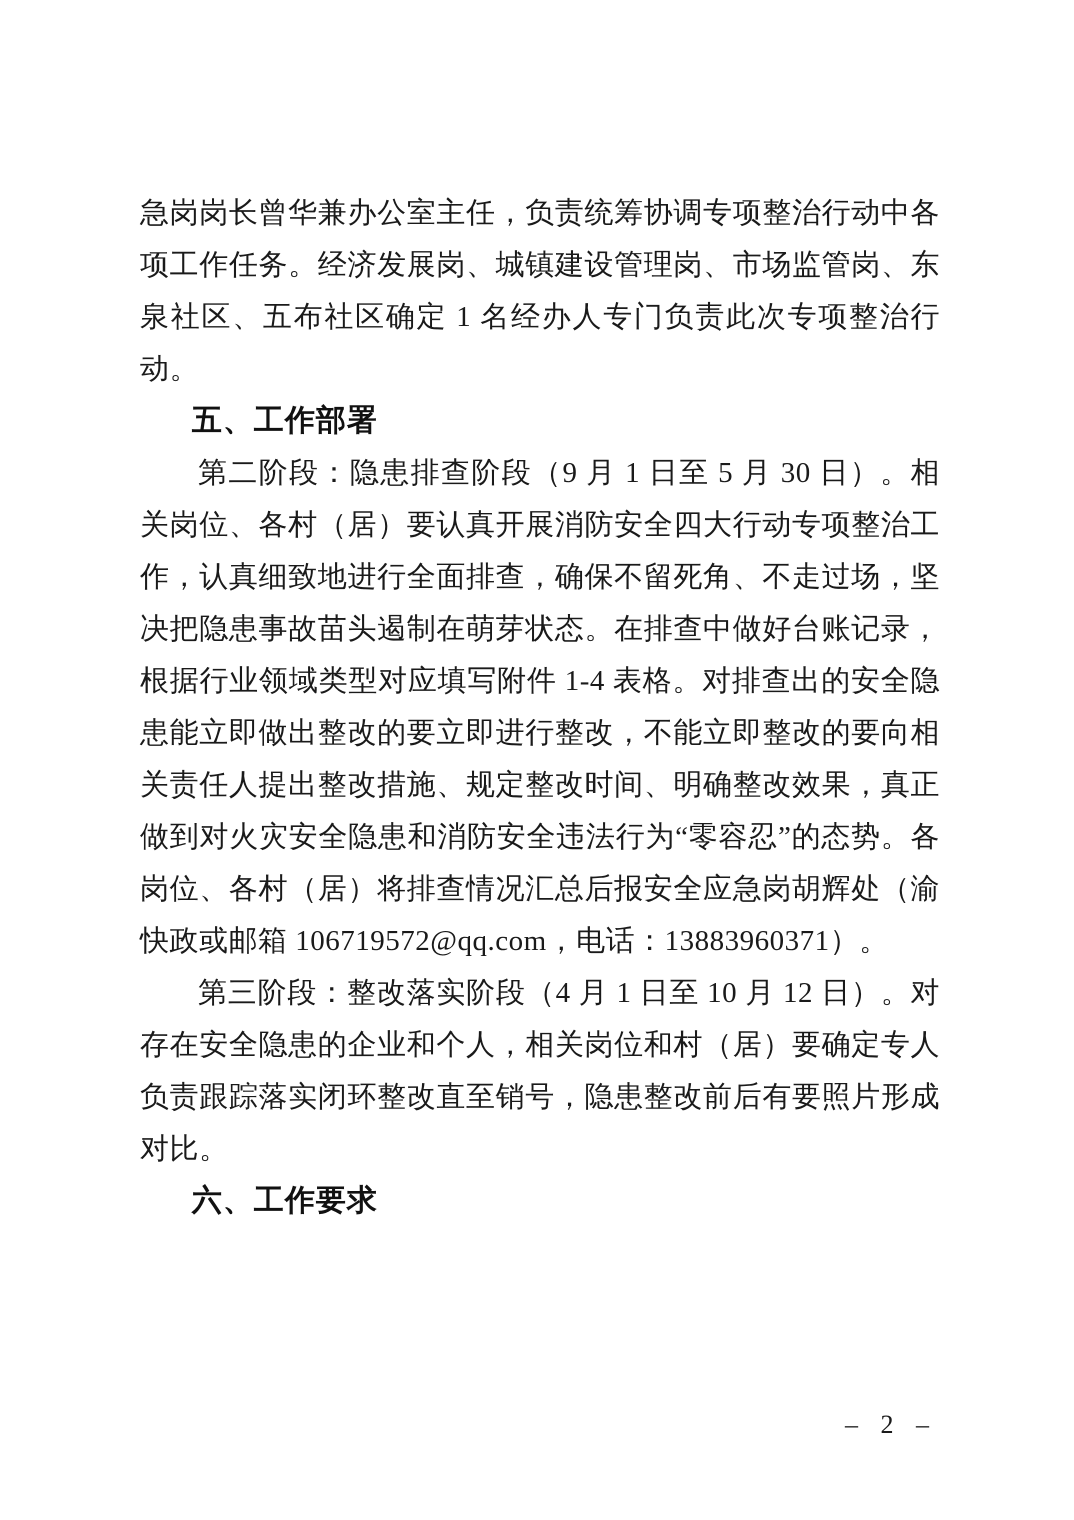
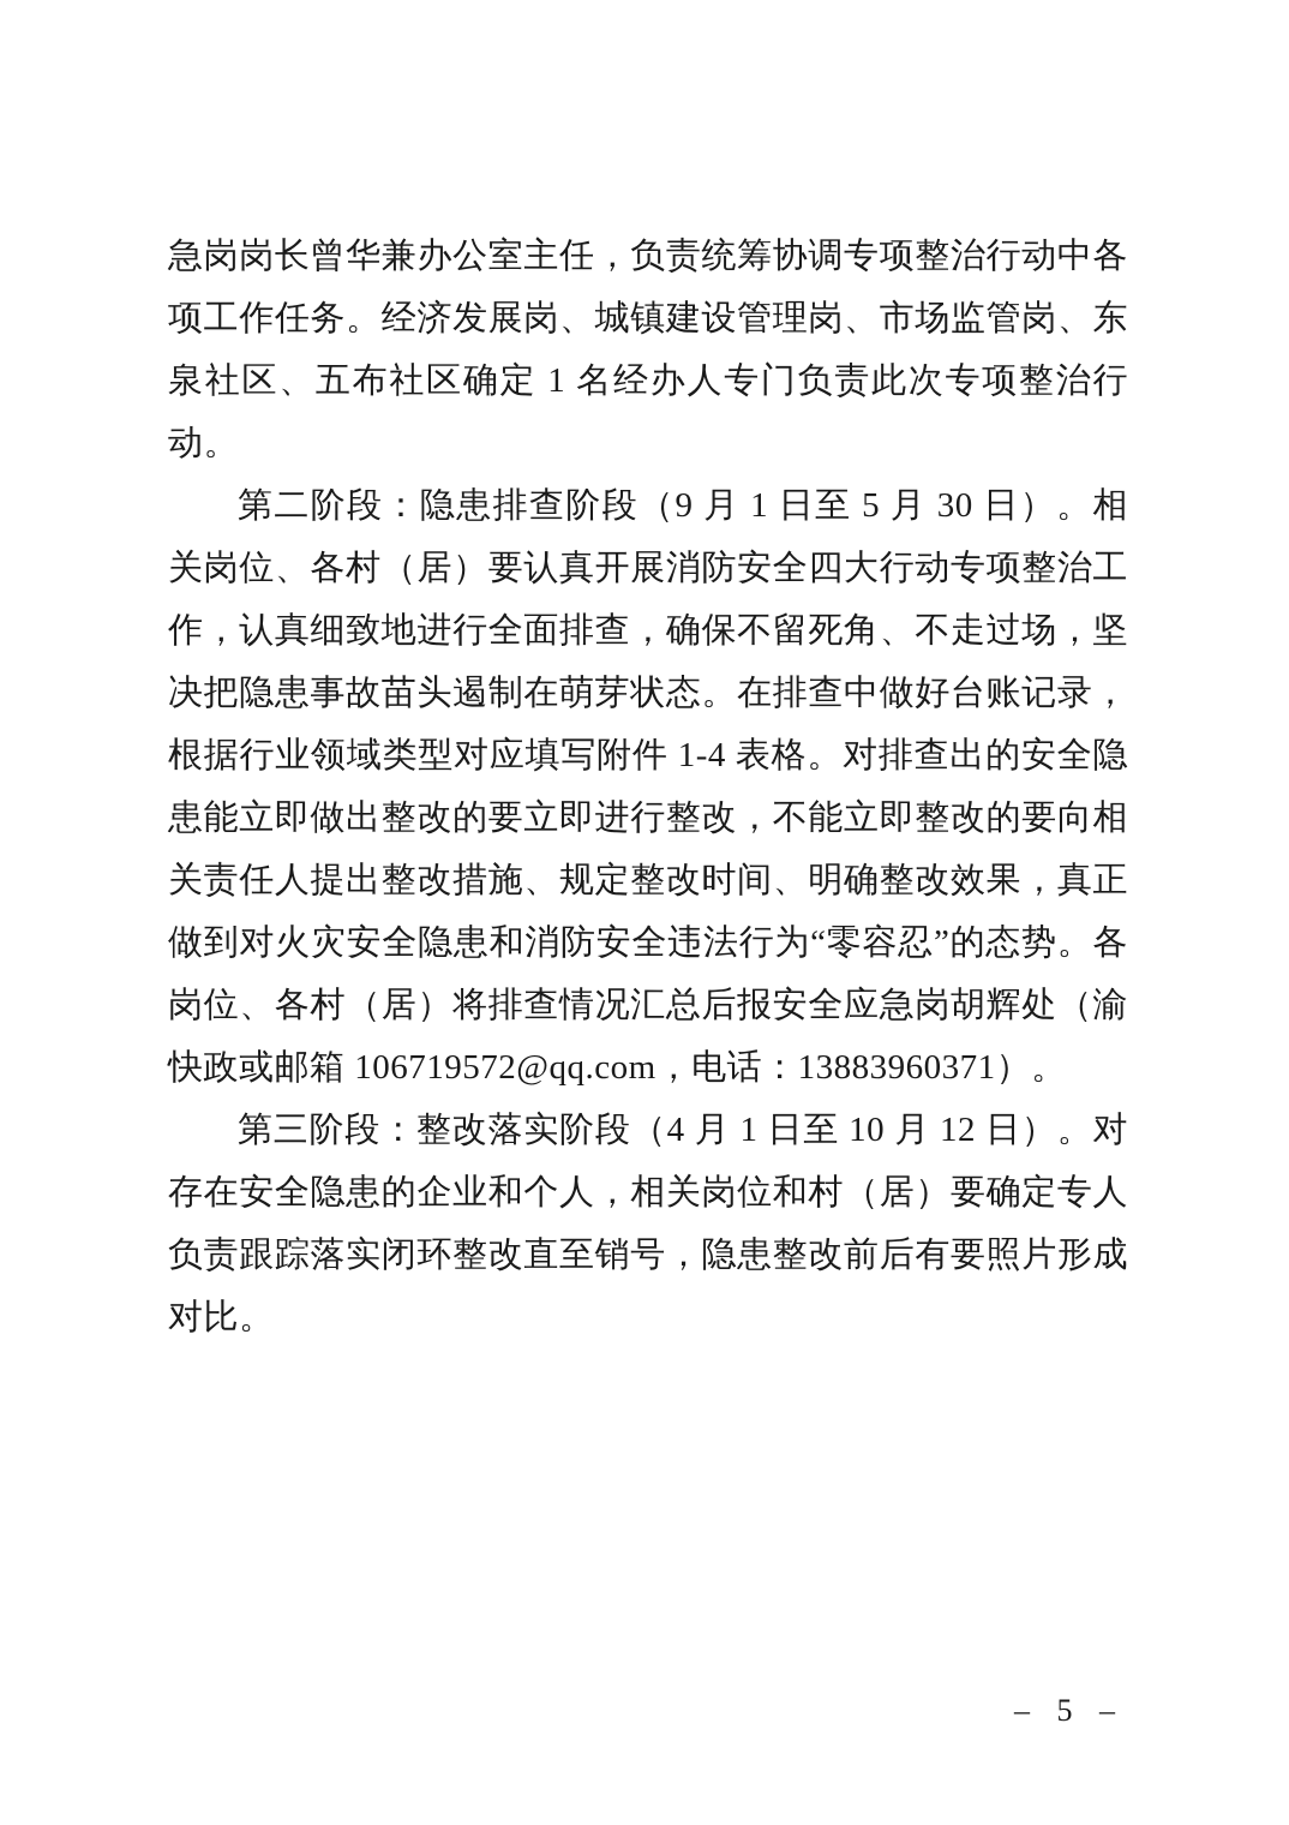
  急岗岗长曾华兼办公室主任，负责统筹协调专项整治行动中各项工作任务。经济发展岗、城镇建设管理岗、市场监管岗、东泉社区、五布社区确定 1 名经办人专门负责此次专项整治行动。
- 五、工作部署
  第二阶段：隐患排查阶段（9 月 1 日至 5 月 30 日）。相关岗位、各村（居）要认真开展消防安全四大行动专项整治工作，认真细致地进行全面排查，确保不留死角、不走过场，坚决把隐患事故苗头遏制在萌芽状态。在排查中做好台账记录，根据行业领域类型对应填写附件 1-4 表格。对排查出的安全隐患能立即做出整改的要立即进行整改，不能立即整改的要向相关责任人提出整改措施、规定整改时间、明确整改效果，真正做到对火灾安全隐患和消防安全违法行为“零容忍”的态势。各岗位、各村（居）将排查情况汇总后报安全应急岗胡辉处（渝快政或邮箱 106719572@qq.com，电话：13883960371）。
  第三阶段：整改落实阶段（4 月 1 日至 10 月 12 日）。对存在安全隐患的企业和个人，相关岗位和村（居）要确定专人负责跟踪落实闭环整改直至销号，隐患整改前后有要照片形成对比。
- 六、工作要求
- – 2 –
+ – 5 –
